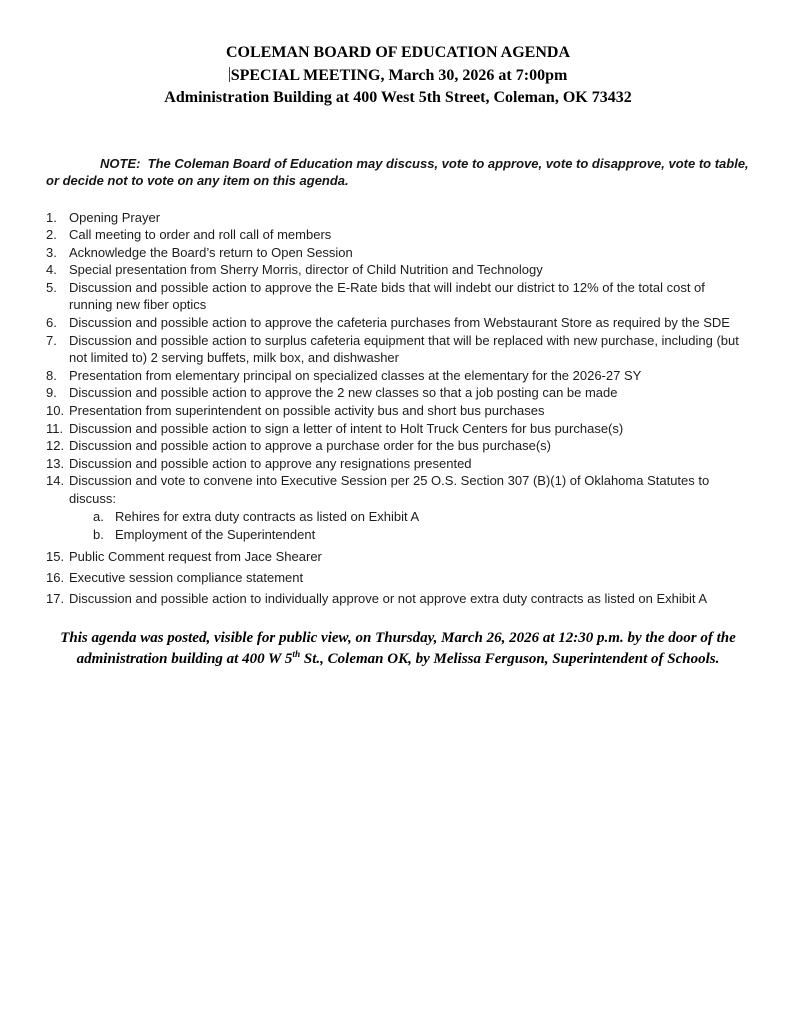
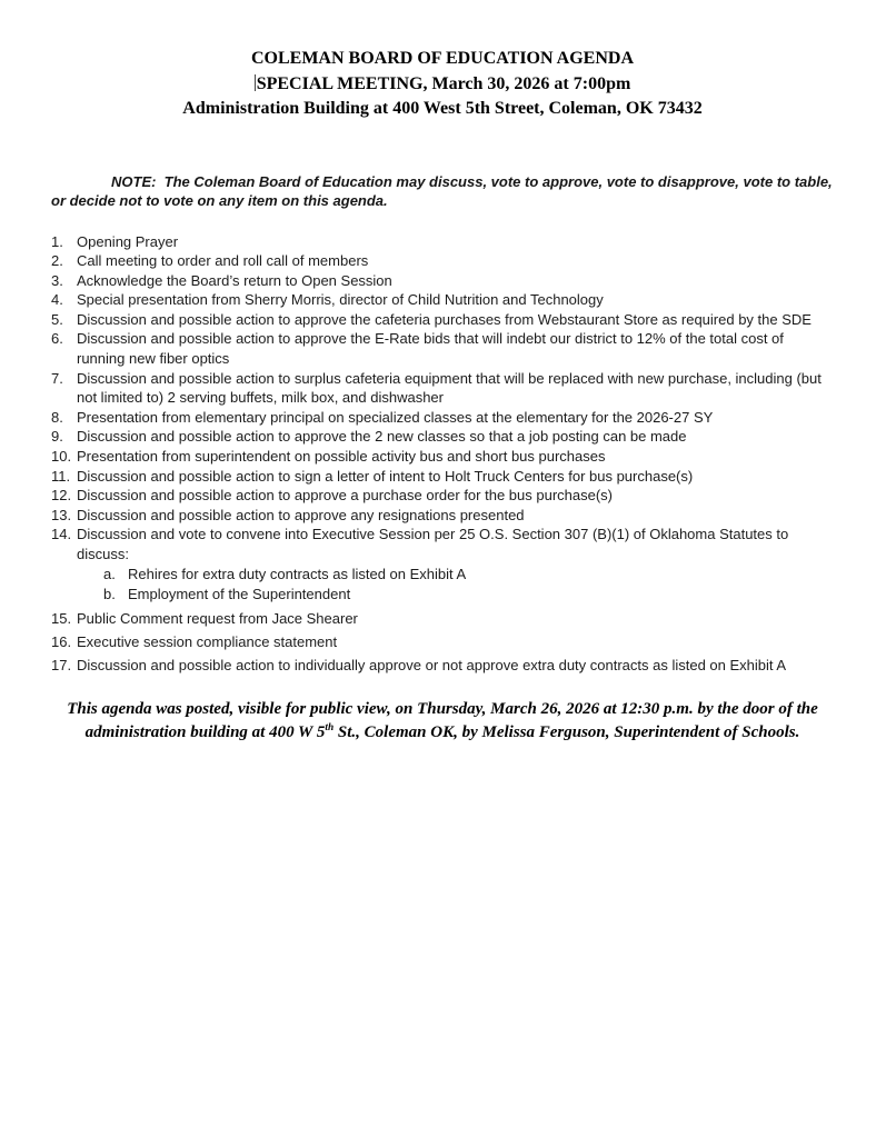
  COLEMAN BOARD OF EDUCATION AGENDA
  SPECIAL MEETING, March 30, 2026 at 7:00pm
  Administration Building at 400 West 5th Street, Coleman, OK 73432
  NOTE: The Coleman Board of Education may discuss, vote to approve, vote to disapprove, vote to table, or decide not to vote on any item on this agenda.
  1.
  Opening Prayer
  2.
  Call meeting to order and roll call of members
  3.
  Acknowledge the Board’s return to Open Session
  4.
  Special presentation from Sherry Morris, director of Child Nutrition and Technology
  5.
- Discussion and possible action to approve the E-Rate bids that will indebt our district to 12% of the total cost of running new fiber optics
+ Discussion and possible action to approve the cafeteria purchases from Webstaurant Store as required by the SDE
  6.
- Discussion and possible action to approve the cafeteria purchases from Webstaurant Store as required by the SDE
+ Discussion and possible action to approve the E-Rate bids that will indebt our district to 12% of the total cost of running new fiber optics
  7.
  Discussion and possible action to surplus cafeteria equipment that will be replaced with new purchase, including (but not limited to) 2 serving buffets, milk box, and dishwasher
  8.
  Presentation from elementary principal on specialized classes at the elementary for the 2026-27 SY
  9.
  Discussion and possible action to approve the 2 new classes so that a job posting can be made
  10.
  Presentation from superintendent on possible activity bus and short bus purchases
  11.
  Discussion and possible action to sign a letter of intent to Holt Truck Centers for bus purchase(s)
  12.
  Discussion and possible action to approve a purchase order for the bus purchase(s)
  13.
  Discussion and possible action to approve any resignations presented
  14.
  Discussion and vote to convene into Executive Session per 25 O.S. Section 307 (B)(1) of Oklahoma Statutes to discuss:
  a.
  Rehires for extra duty contracts as listed on Exhibit A
  b.
  Employment of the Superintendent
  15.
  Public Comment request from Jace Shearer
  16.
  Executive session compliance statement
  17.
  Discussion and possible action to individually approve or not approve extra duty contracts as listed on Exhibit A
  This agenda was posted, visible for public view, on Thursday, March 26, 2026 at 12:30 p.m. by the door of the administration building at 400 W 5th St., Coleman OK, by Melissa Ferguson, Superintendent of Schools.
